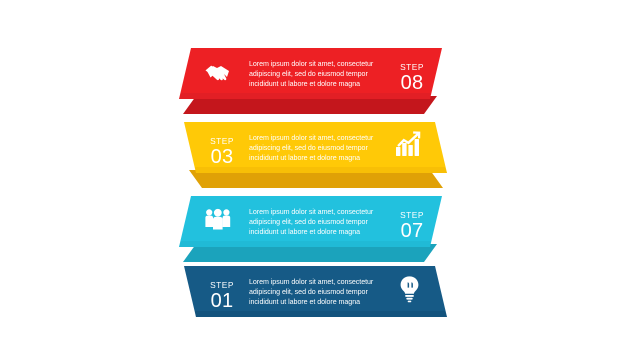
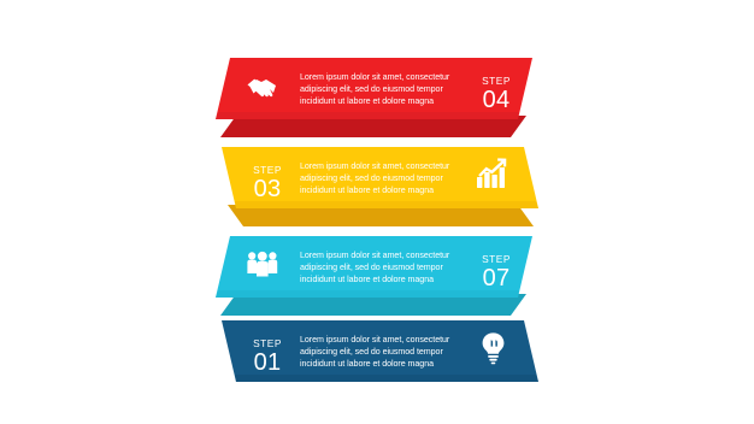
  Lorem ipsum dolor sit amet, consectetur
  adipiscing elit, sed do eiusmod tempor
  incididunt ut labore et dolore magna
  STEP
- 08
+ 04
  Lorem ipsum dolor sit amet, consectetur
  adipiscing elit, sed do eiusmod tempor
  incididunt ut labore et dolore magna
  STEP
  03
  Lorem ipsum dolor sit amet, consectetur
  adipiscing elit, sed do eiusmod tempor
  incididunt ut labore et dolore magna
  STEP
  07
  Lorem ipsum dolor sit amet, consectetur
  adipiscing elit, sed do eiusmod tempor
  incididunt ut labore et dolore magna
  STEP
  01
